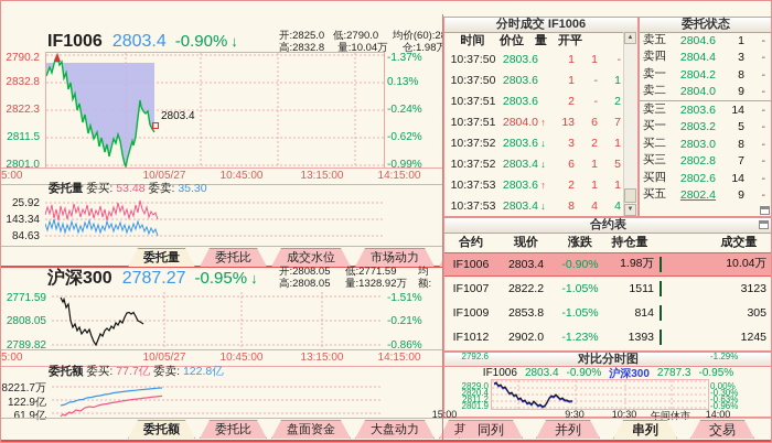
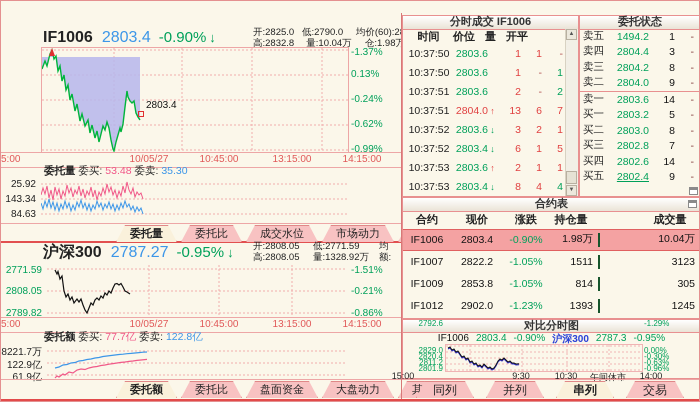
  IF1006
  2803.4
  -0.90%
  ↓
  开:2825.0
  低:2790.0
  均价(60):2
  高:2832.8
  量:10.04万
  仓:1.98
- 2832.8
- 2822.3
- 2811.5
- 2801.0
- 2790.2
  0.13%
  -0.24%
  -0.62%
  -0.99%
  -1.37%
  2803.4
  10/05/27
  10:45:00
  13:15:00
  14:15:00
  委托量 委买: 53.48 委卖: 35.30
  143.34
  84.63
  25.92
  委托量
  委托比
  成交水位
  市场动力
  沪深300
  2787.27
  -0.95%
  ↓
  开:2808.05
  低:2771.59
  均
  高:2808.05
  量:1328.92万
  额:
  2808.05
  2789.82
  2771.59
  -0.21%
  -0.86%
  -1.51%
  10/05/27
  10:45:00
  13:15:00
  14:15:00
  委托额 委买: 77.7亿 委卖: 122.8亿
  122.9亿
  61.9亿
  8221.7万
  委托额
  委托比
  盘面资金
  大盘动力
  分时成交 IF1006
  时间
  价位
  量
  开
  平
  10:37:50
  2803.6
  1
  1
  -
  10:37:50
  2803.6
  1
  -
  1
  10:37:51
  2803.6
  2
  -
  2
  10:37:51
  2804.0
  ↑
  13
  6
  7
  10:37:52
  2803.6
  ↓
  3
  2
  1
  10:37:52
  2803.4
  ↓
  6
  1
  5
  10:37:53
  2803.6
  ↑
  2
  1
  1
  10:37:53
  2803.4
  ↓
  8
  4
  4
  委托状态
  卖五
- 2804.6
+ 1494.2
  1
  -
  卖四
  2804.4
  3
  -
- 卖一
+ 卖三
  2804.2
  8
  -
  卖二
  2804.0
  9
  -
- 卖三
+ 卖一
  2803.6
  14
  -
  买一
  2803.2
  5
  -
  买二
  2803.0
  8
  -
  买三
  2802.8
  7
  -
  买四
  2802.6
  14
  -
  买五
  2802.4
  9
  -
  合约表
  合约
  现价
  涨跌
  持仓量
  成交量
  IF1006
  2803.4
  -0.90%
  1.98万
  10.04万
  IF1007
  2822.2
  -1.05%
  1511
  3123
  IF1009
  2853.8
  -1.05%
  814
  305
  IF1012
  2902.0
  -1.23%
  1393
  1245
  对比分时图
  IF1006
  2803.4
  -0.90%
  沪深300
  2787.3
  -0.95%
  2829.0
  2820.4
  2811.2
  2801.9
  2792.6
  0.00%
  -0.30%
  -0.63%
  -0.96%
  -1.29%
  9:30
  10:30
  午间休市
  14:00
  15:00
  同列
  并列
  串列
  交易
